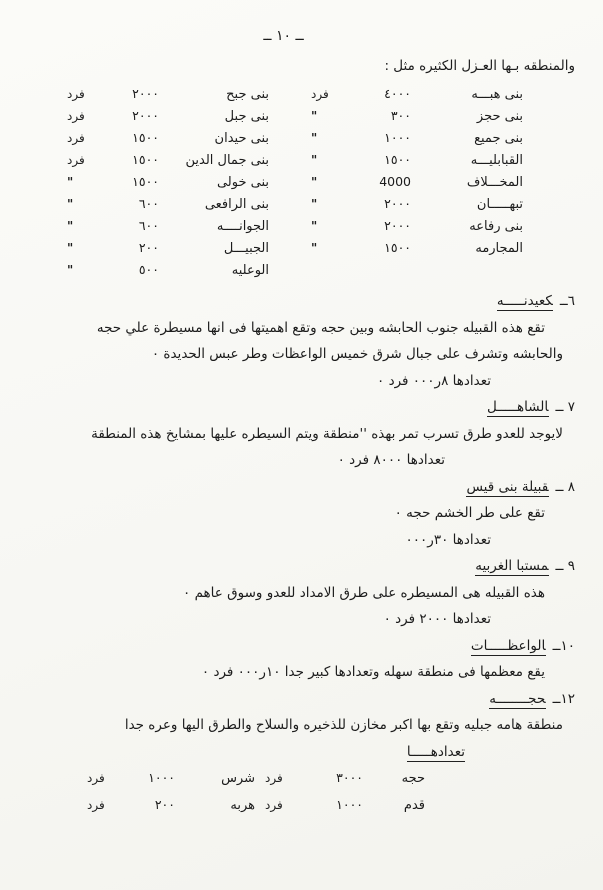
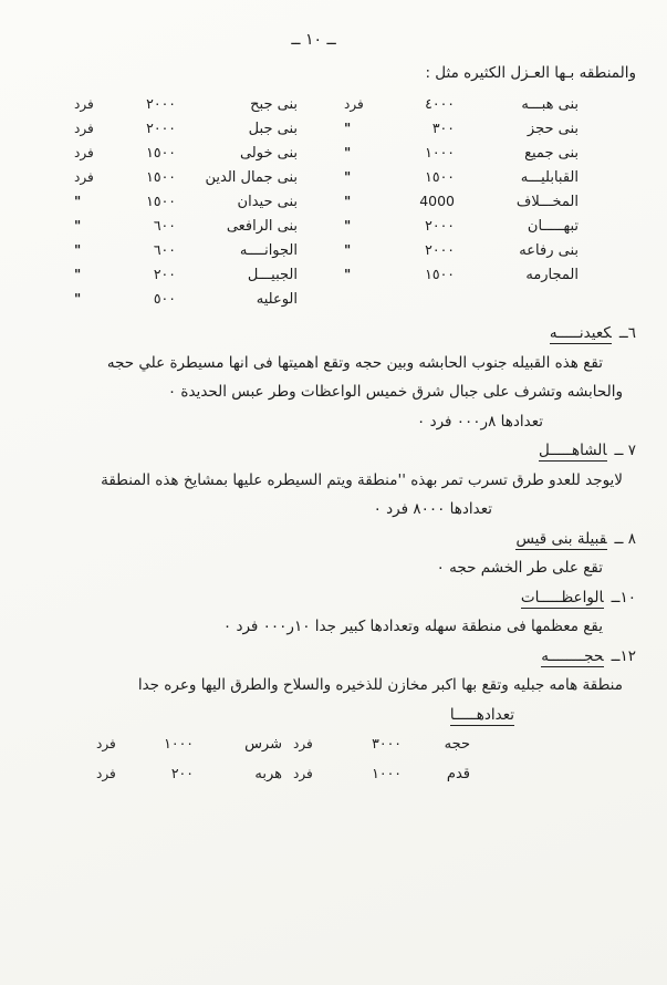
  ــ ١٠ ــ
  والمنطقه بـها العـزل الكثيره مثل :
  بنى هبـــه
  ٤٠٠٠
  فرد
  بنى جبح
  ٢٠٠٠
  فرد
  بنى حجز
  ٣٠٠
  "
  بنى جبل
  ٢٠٠٠
  فرد
  بنى جميع
  ١٠٠٠
  "
- بنى حيدان
+ بنى خولى
  ١٥٠٠
  فرد
  القبابليـــه
  ١٥٠٠
  "
  بنى جمال الدين
  ١٥٠٠
  فرد
  المخـــلاف
  4000
  "
- بنى خولى
+ بنى حيدان
  ١٥٠٠
  "
  تبهـــــان
  ٢٠٠٠
  "
  بنى الرافعى
  ٦٠٠
  "
  بنى رفاعه
  ٢٠٠٠
  "
  الجوانــــه
  ٦٠٠
  "
  المجارمه
  ١٥٠٠
  "
  الجبيـــل
  ٢٠٠
  "
  الوعليه
  ٥٠٠
  "
  ٦ــكعيدنـــــه
  تقع هذه القبيله جنوب الحابشه وبين حجه وتقع اهميتها فى انها مسيطرة علي حجه
  والحابشه وتشرف على جبال شرق خميس الواعظات وطر عبس الحديدة ٠
  تعدادها ٨ر٠٠٠ فرد ٠
  ٧ ــالشاهـــــل
  لايوجد للعدو طرق تسرب تمر بهذه ''منطقة ويتم السيطره عليها بمشايخ هذه المنطقة
  تعدادها ٨٠٠٠ فرد ٠
  ٨ ــقبيلة بنى قيس
  تقع على طر الخشم حجه ٠
- تعدادها ٣٠ر٠٠٠
- ٩ ــمستبا الغربيه
- هذه القبيله هى المسيطره على طرق الامداد للعدو وسوق عاهم ٠
- تعدادها ٢٠٠٠ فرد ٠
  ١٠ــالواعظـــــات
  يقع معظمها فى منطقة سهله وتعدادها كبير جدا ١٠ر٠٠٠ فرد ٠
  ١٢ــحجــــــــه
  منطقة هامه جبليه وتقع بها اكبر مخازن للذخيره والسلاح والطرق اليها وعره جدا
  تعدادهـــــا
  حجه
  ٣٠٠٠
  فرد
  شرس
  ١٠٠٠
  فرد
  قدم
  ١٠٠٠
  فرد
  هربه
  ٢٠٠
  فرد
